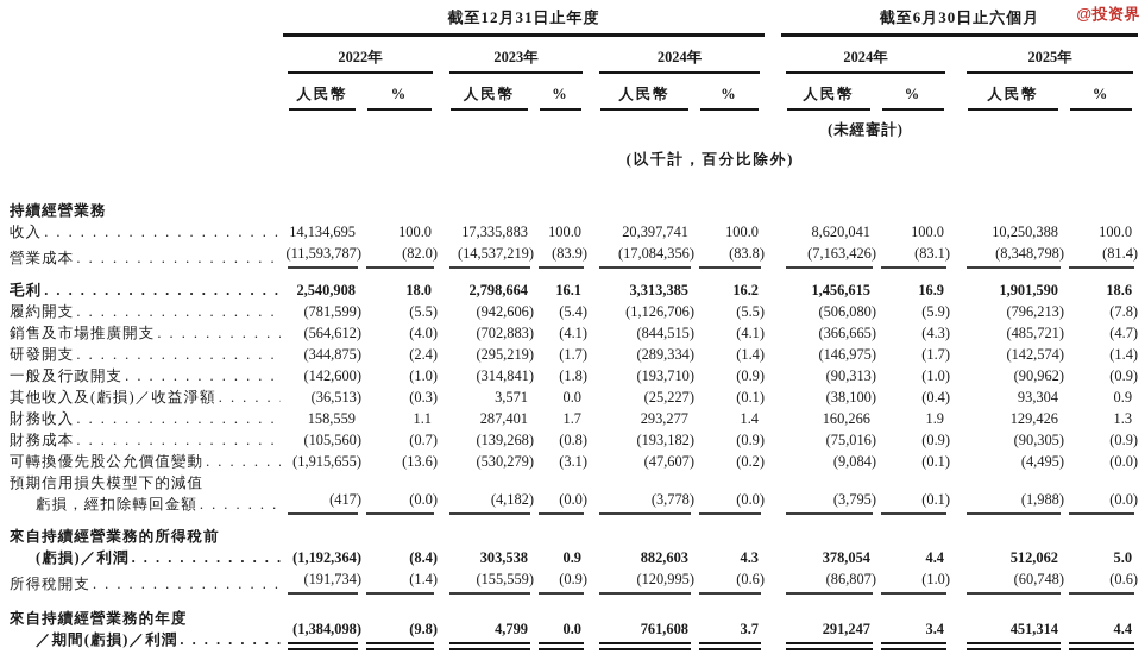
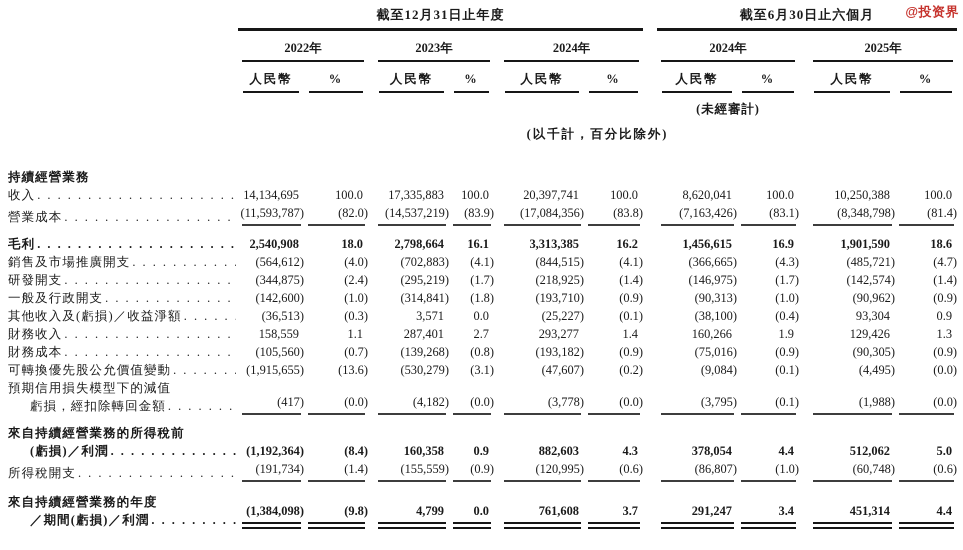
  	截至12月31日止年度		截至6月30日止六個月
  	2022年		2023年		2024年		2024年		2025年
  	人民幣	%		人民幣	%		人民幣	%		人民幣	%		人民幣	%
  	(未經審計)
  	(以千計，百分比除外)
  持續經營業務
  收入	14,134,695	100.0		17,335,883	100.0		20,397,741	100.0		8,620,041	100.0		10,250,388	100.0
  營業成本	(11,593,787)	(82.0)		(14,537,219)	(83.9)		(17,084,356)	(83.8)		(7,163,426)	(83.1)		(8,348,798)	(81.4)
  毛利	2,540,908	18.0		2,798,664	16.1		3,313,385	16.2		1,456,615	16.9		1,901,590	18.6
- 履約開支	(781,599)	(5.5)		(942,606)	(5.4)		(1,126,706)	(5.5)		(506,080)	(5.9)		(796,213)	(7.8)
  銷售及市場推廣開支	(564,612)	(4.0)		(702,883)	(4.1)		(844,515)	(4.1)		(366,665)	(4.3)		(485,721)	(4.7)
- 研發開支	(344,875)	(2.4)		(295,219)	(1.7)		(289,334)	(1.4)		(146,975)	(1.7)		(142,574)	(1.4)
+ 研發開支	(344,875)	(2.4)		(295,219)	(1.7)		(218,925)	(1.4)		(146,975)	(1.7)		(142,574)	(1.4)
  一般及行政開支	(142,600)	(1.0)		(314,841)	(1.8)		(193,710)	(0.9)		(90,313)	(1.0)		(90,962)	(0.9)
  其他收入及(虧損)／收益淨額	(36,513)	(0.3)		3,571	0.0		(25,227)	(0.1)		(38,100)	(0.4)		93,304	0.9
- 財務收入	158,559	1.1		287,401	1.7		293,277	1.4		160,266	1.9		129,426	1.3
+ 財務收入	158,559	1.1		287,401	2.7		293,277	1.4		160,266	1.9		129,426	1.3
  財務成本	(105,560)	(0.7)		(139,268)	(0.8)		(193,182)	(0.9)		(75,016)	(0.9)		(90,305)	(0.9)
  可轉換優先股公允價值變動	(1,915,655)	(13.6)		(530,279)	(3.1)		(47,607)	(0.2)		(9,084)	(0.1)		(4,495)	(0.0)
  預期信用損失模型下的減值虧損，經扣除轉回金額	(417)	(0.0)		(4,182)	(0.0)		(3,778)	(0.0)		(3,795)	(0.1)		(1,988)	(0.0)
- 來自持續經營業務的所得稅前(虧損)／利潤	(1,192,364)	(8.4)		303,538	0.9		882,603	4.3		378,054	4.4		512,062	5.0
+ 來自持續經營業務的所得稅前(虧損)／利潤	(1,192,364)	(8.4)		160,358	0.9		882,603	4.3		378,054	4.4		512,062	5.0
  所得稅開支	(191,734)	(1.4)		(155,559)	(0.9)		(120,995)	(0.6)		(86,807)	(1.0)		(60,748)	(0.6)
  來自持續經營業務的年度／期間(虧損)／利潤	(1,384,098)	(9.8)		4,799	0.0		761,608	3.7		291,247	3.4		451,314	4.4
  @投资界
